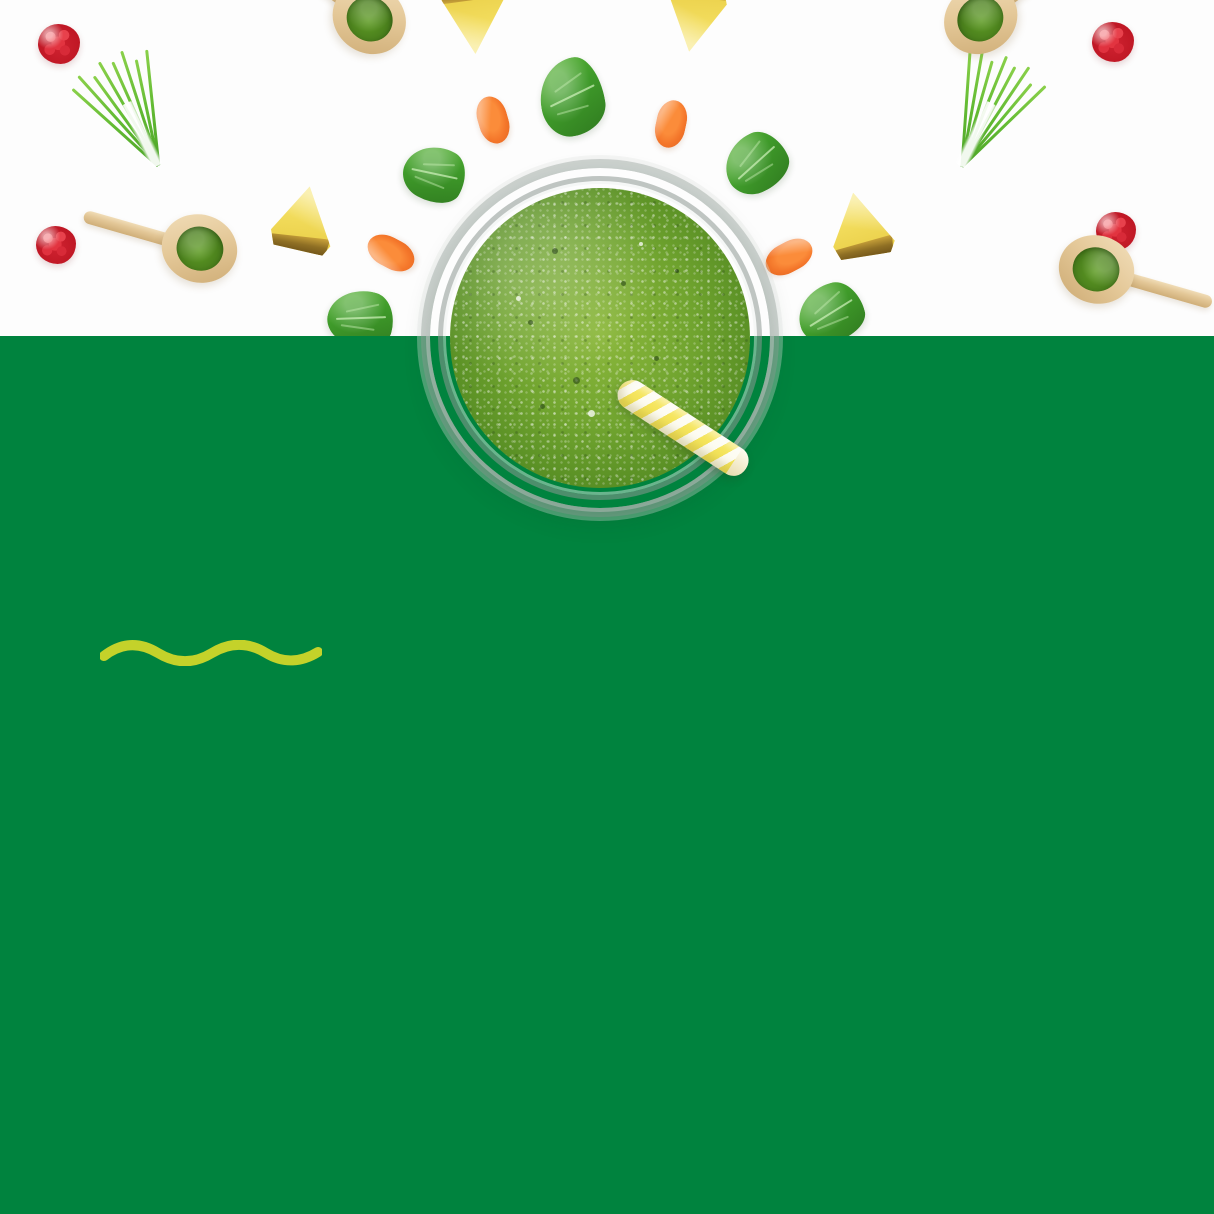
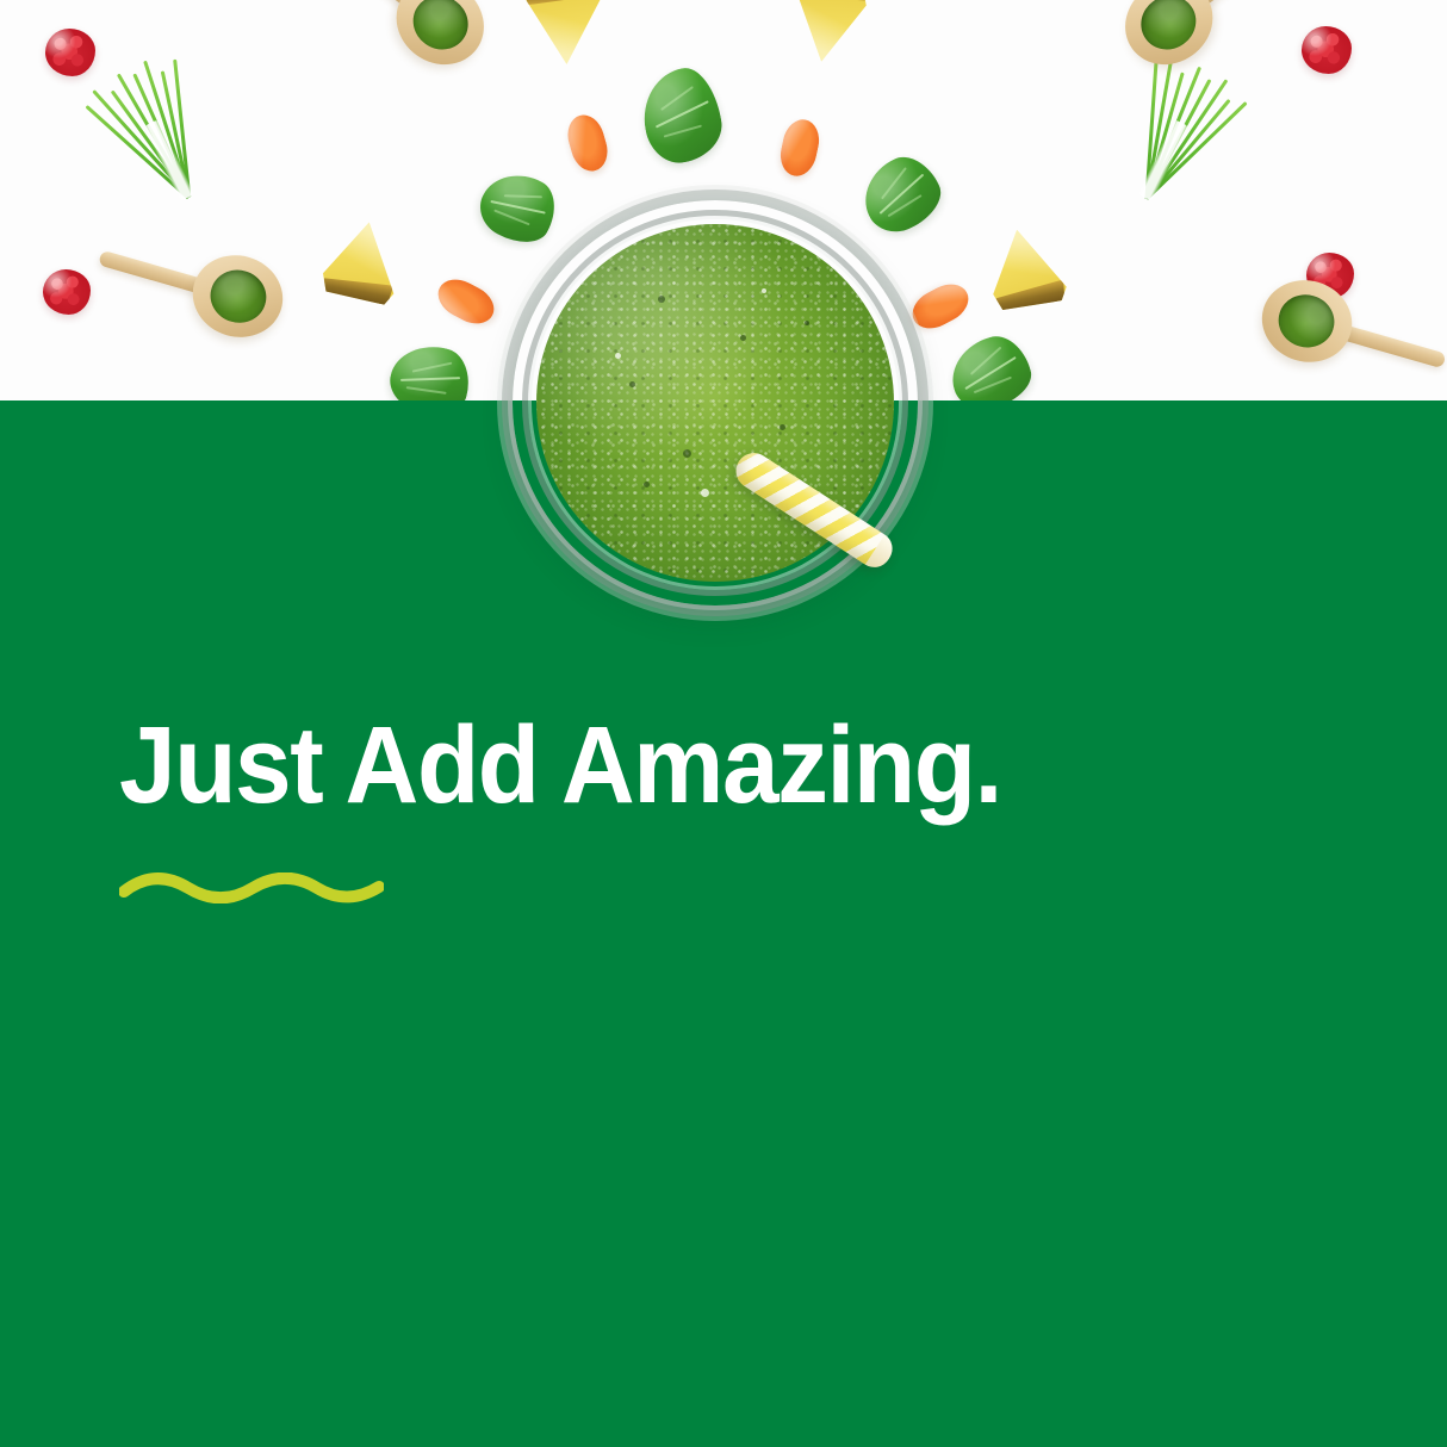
+ Just Add Amazing.
